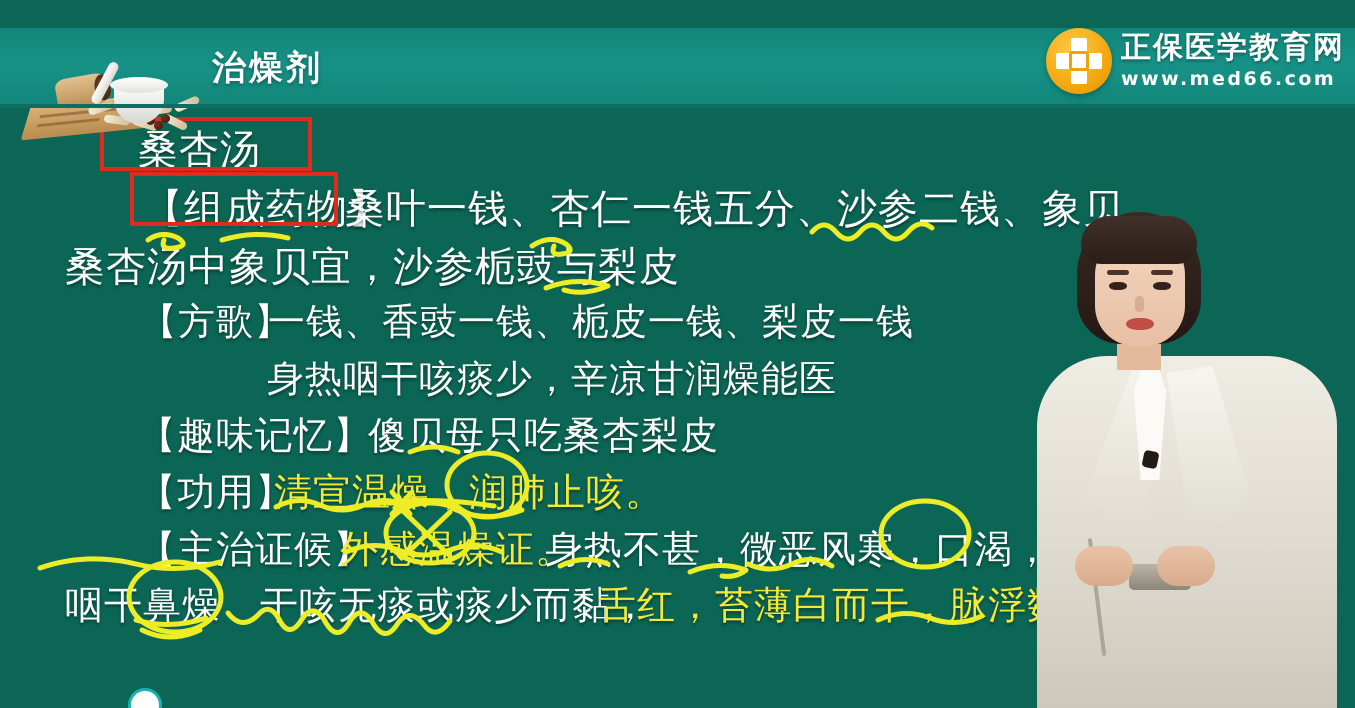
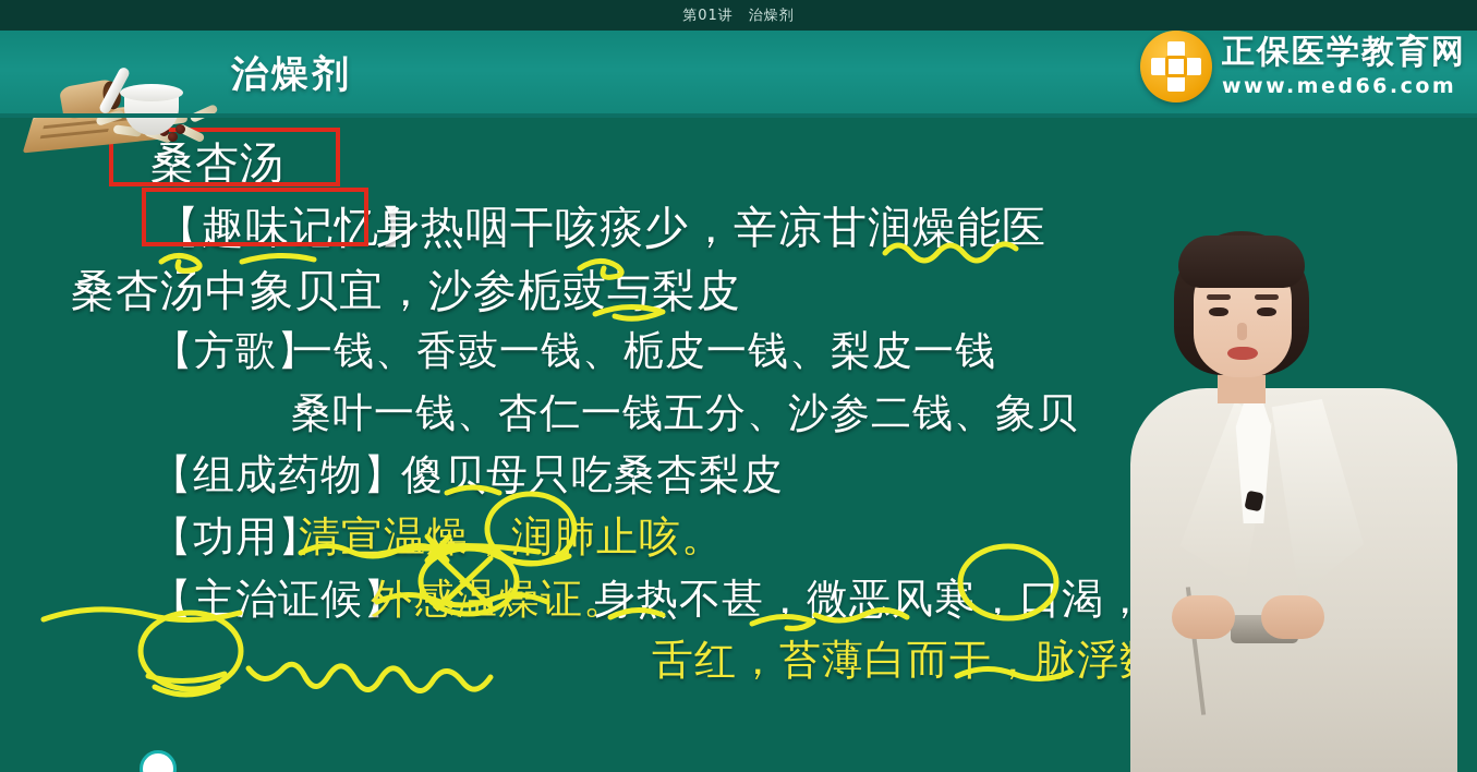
+ 第01讲 治燥剂
  治燥剂
  正保医学教育网
  www.med66.com
  桑杏汤
- 【组成药物】
+ 【趣味记忆】
- 桑叶一钱、杏仁一钱五分、沙参二钱、象贝
+ 身热咽干咳痰少，辛凉甘润燥能医
  桑杏汤中象贝宜，沙参栀豉与梨皮
  【方歌】
  一钱、香豉一钱、栀皮一钱、梨皮一钱
- 身热咽干咳痰少，辛凉甘润燥能医
+ 桑叶一钱、杏仁一钱五分、沙参二钱、象贝
- 【趣味记忆】
+ 【组成药物】
  傻贝母只吃桑杏梨皮
  【功用】
  清宣温润止咳。
  【主治证候
  身热不甚，微恶风寒，口渴，
- 咽干鼻燥 干咳无痰或痰少而黏，
  舌红，苔薄白而干，脉浮
